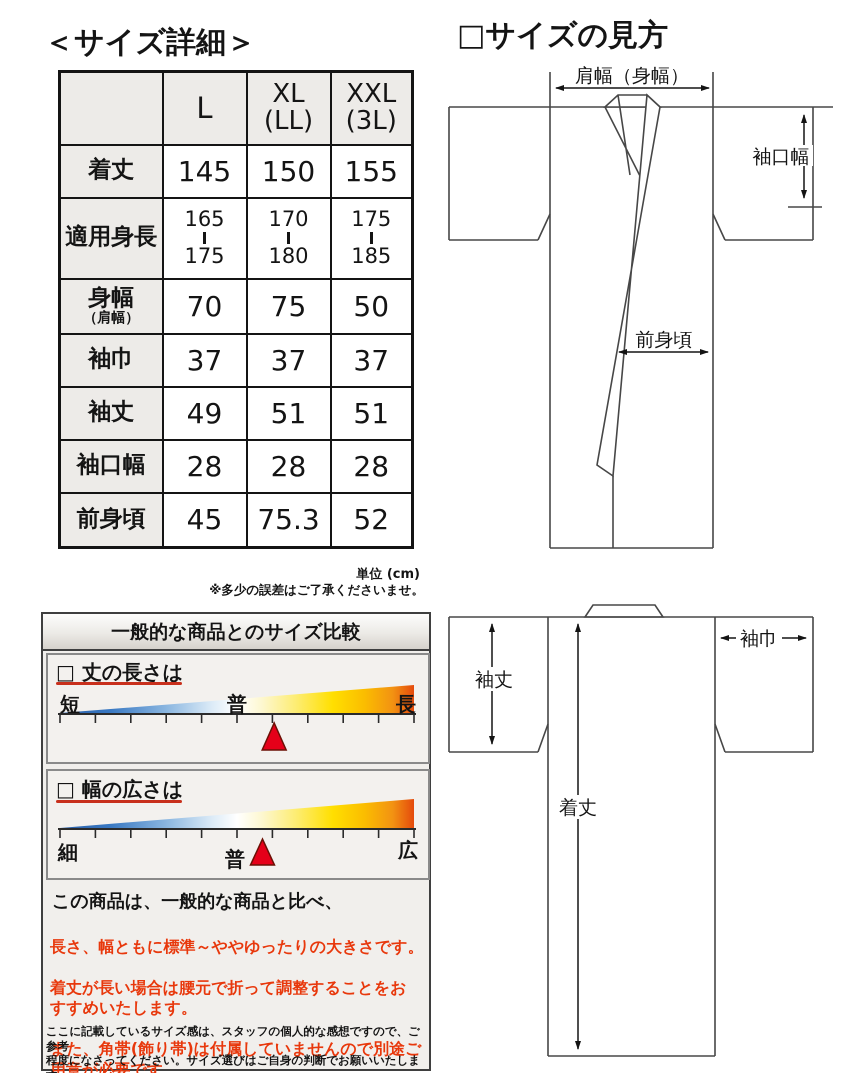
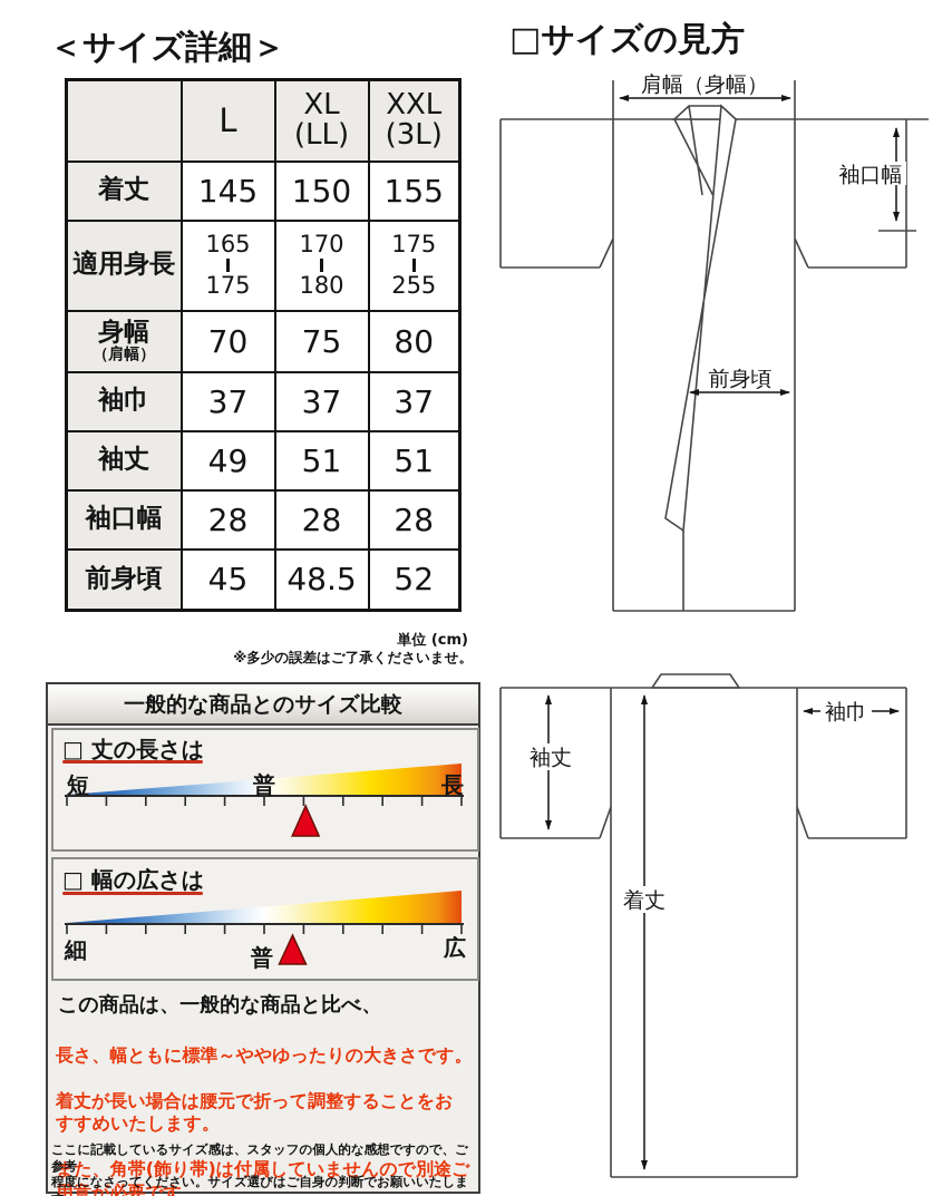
  ＜サイズ詳細＞
  □サイズの見方
  	L	XL (LL)	XXL (3L)
  着丈	145	150	155
- 適用身長	165175	170180	175185
+ 適用身長	165175	170180	175255
- 身幅 （肩幅）	70	75	50
+ 身幅 （肩幅）	70	75	80
  袖巾	37	37	37
  袖丈	49	51	51
  袖口幅	28	28	28
- 前身頃	45	75.3	52
+ 前身頃	45	48.5	52
  単位 (cm)
  ※多少の誤差はご了承くださいませ。
  肩幅（身幅）
  袖口幅
  前身頃
  袖丈
  袖巾
  着丈
  一般的な商品とのサイズ比較
  □ 丈の長さは
  短
  普
  長
  □ 幅の広さは
  細
  普
  広
  この商品は、一般的な商品と比べ、
  長さ、幅ともに標準～ややゆったりの大きさです。
  着丈が長い場合は腰元で折って調整することをお
  すすめいたします。
  また、角帯(飾り帯)は付属していませんので別途ご
  用意が必要です。
  ここに記載しているサイズ感は、スタッフの個人的な感想ですので、ご参考
  程度になさってください。サイズ選びはご自身の判断でお願いいたしま
